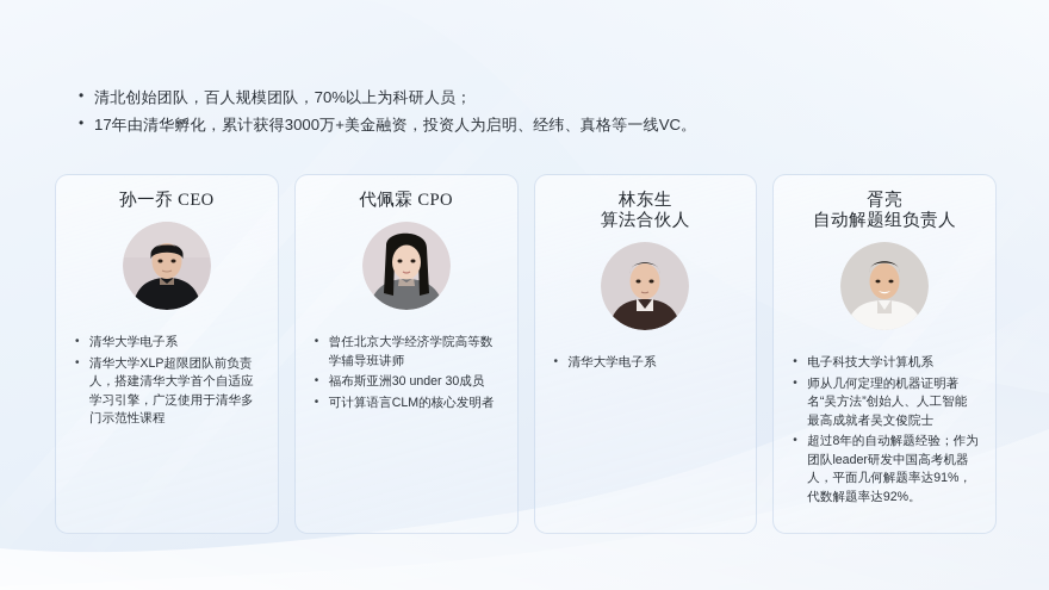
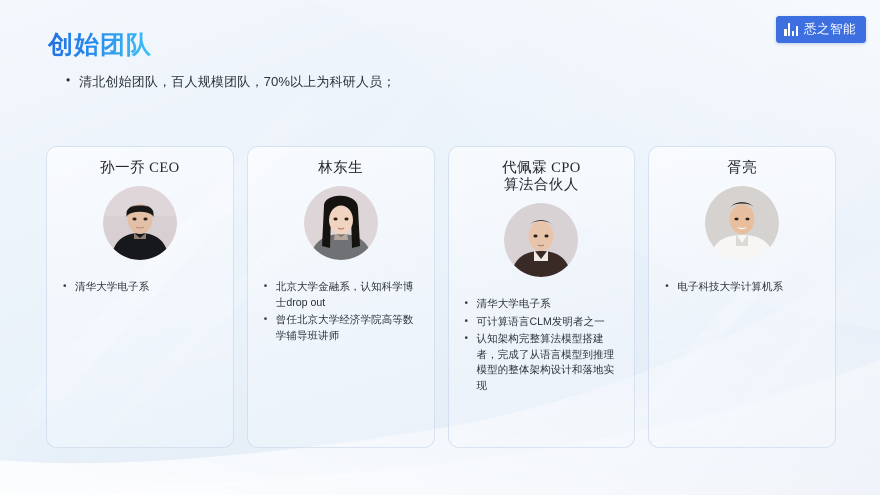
+ 悉之智能
+ 创始团队
  清北创始团队，百人规模团队，70%以上为科研人员；
- 17年由清华孵化，累计获得3000万+美金融资，投资人为启明、经纬、真格等一线VC。
  孙一乔 CEO
  清华大学电子系
- 清华大学XLP超限团队前负责人，搭建清华大学首个自适应学习引擎，广泛使用于清华多门示范性课程
- 代佩霖 CPO
+ 林东生
+ 北京大学金融系，认知科学博士drop out
  曾任北京大学经济学院高等数学辅导班讲师
- 福布斯亚洲30 under 30成员
- 可计算语言CLM的核心发明者
- 林东生
+ 代佩霖 CPO
  算法合伙人
  清华大学电子系
+ 可计算语言CLM发明者之一
+ 认知架构完整算法模型搭建者，完成了从语言模型到推理模型的整体架构设计和落地实现
  胥亮
- 自动解题组负责人
  电子科技大学计算机系
- 师从几何定理的机器证明著名“吴方法”创始人、人工智能最高成就者吴文俊院士
- 超过8年的自动解题经验；作为团队leader研发中国高考机器人，平面几何解题率达91%，代数解题率达92%。
